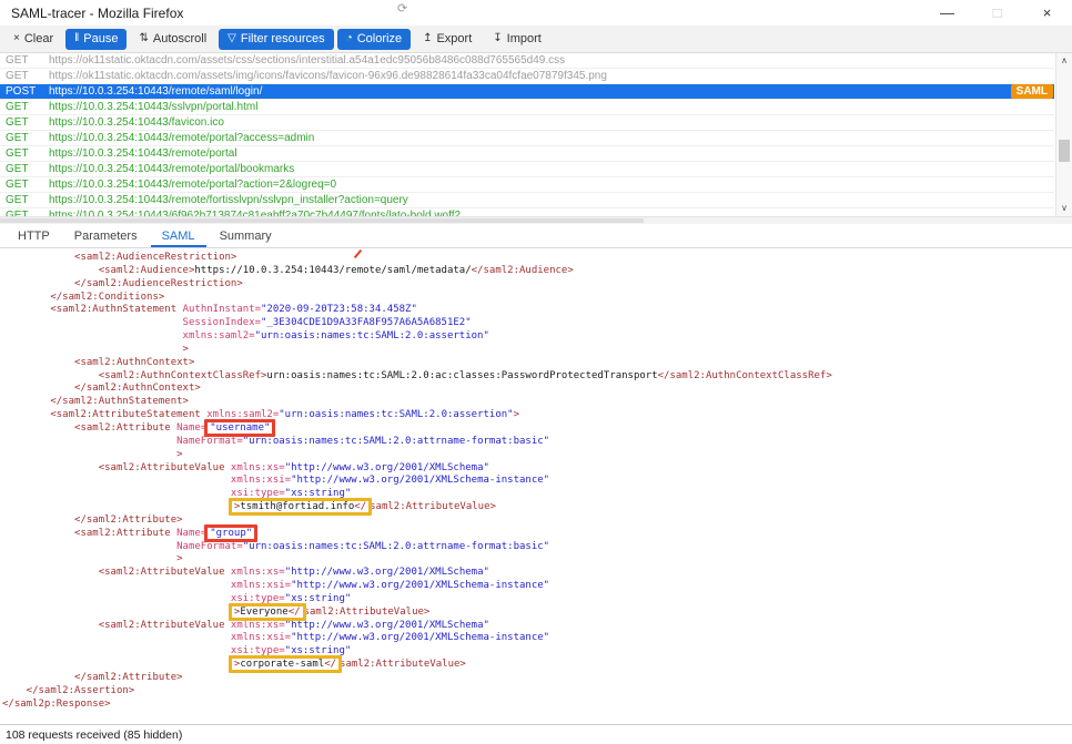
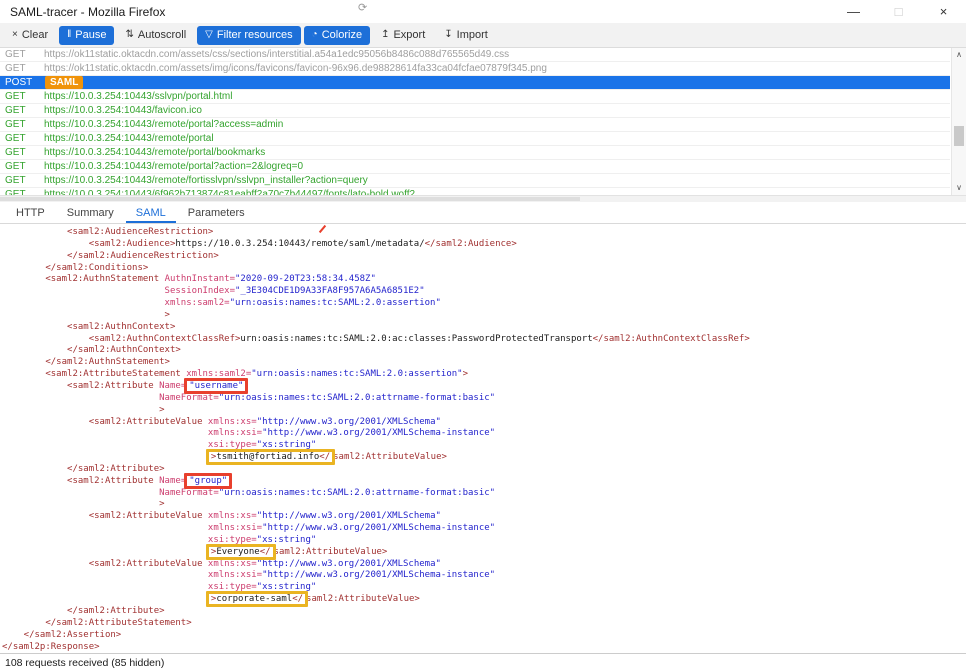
  SAML-tracer - Mozilla Firefox
  ⟳
  —
  □
  ×
  ×
  Clear
  ‖
  Pause
  ⇅
  Autoscroll
  ▽
  Filter resources
  ◔
  Colorize
  ↥
  Export
  ↧
  Import
  GET
  https://ok11static.oktacdn.com/assets/css/sections/interstitial.a54a1edc95056b8486c088d765565d49.css
  GET
  https://ok11static.oktacdn.com/assets/img/icons/favicons/favicon-96x96.de98828614fa33ca04fcfae07879f345.png
  POST
- https://10.0.3.254:10443/remote/saml/login/
  SAML
  GET
  https://10.0.3.254:10443/sslvpn/portal.html
  GET
  https://10.0.3.254:10443/favicon.ico
  GET
  https://10.0.3.254:10443/remote/portal?access=admin
  GET
  https://10.0.3.254:10443/remote/portal
  GET
  https://10.0.3.254:10443/remote/portal/bookmarks
  GET
  https://10.0.3.254:10443/remote/portal?action=2&logreq=0
  GET
  https://10.0.3.254:10443/remote/fortisslvpn/sslvpn_installer?action=query
  ∧
  ∨
  HTTP
- Parameters
+ Summary
  SAML
- Summary
+ Parameters
  <saml2:AudienceRestriction>
  <saml2:Audience>https://10.0.3.254:10443/remote/saml/metadata/</saml2:Audience>
  </saml2:AudienceRestriction>
  </saml2:Conditions>
  <saml2:AuthnStatement AuthnInstant="2020-09-20T23:58:34.458Z"
  SessionIndex="_3E304CDE1D9A33FA8F957A6A5A6851E2"
  xmlns:saml2="urn:oasis:names:tc:SAML:2.0:assertion"
  >
  <saml2:AuthnContext>
  <saml2:AuthnContextClassRef>urn:oasis:names:tc:SAML:2.0:ac:classes:PasswordProtectedTransport</saml2:AuthnContextClassRef>
  </saml2:AuthnContext>
  </saml2:AuthnStatement>
  <saml2:AttributeStatement xmlns:saml2="urn:oasis:names:tc:SAML:2.0:assertion">
  <saml2:Attribute Name "username"
  NameFormat="urn:oasis:names:tc:SAML:2.0:attrname-format:basic"
  >
  <saml2:AttributeValue xmlns:xs="http://www.w3.org/2001/XMLSchema"
  xmlns:xsi="http://www.w3.org/2001/XMLSchema-instance"
  xsi:type="xs:string"
  >tsmith@fortiad.info</ saml2:AttributeValue>
  </saml2:Attribute>
  <saml2:Attribute Name "group"
  NameFormat="urn:oasis:names:tc:SAML:2.0:attrname-format:basic"
  >
  <saml2:AttributeValue xmlns:xs="http://www.w3.org/2001/XMLSchema"
  xmlns:xsi="http://www.w3.org/2001/XMLSchema-instance"
  xsi:type="xs:string"
  >Everyone</ saml2:AttributeValue>
  <saml2:AttributeValue xmlns:xs="http://www.w3.org/2001/XMLSchema"
  xmlns:xsi="http://www.w3.org/2001/XMLSchema-instance"
  xsi:type="xs:string"
  >corporate-saml</ saml2:AttributeValue>
  </saml2:Attribute>
+ </saml2:AttributeStatement>
  </saml2:Assertion>
  </saml2p:Response>
  108 requests received (85 hidden)
